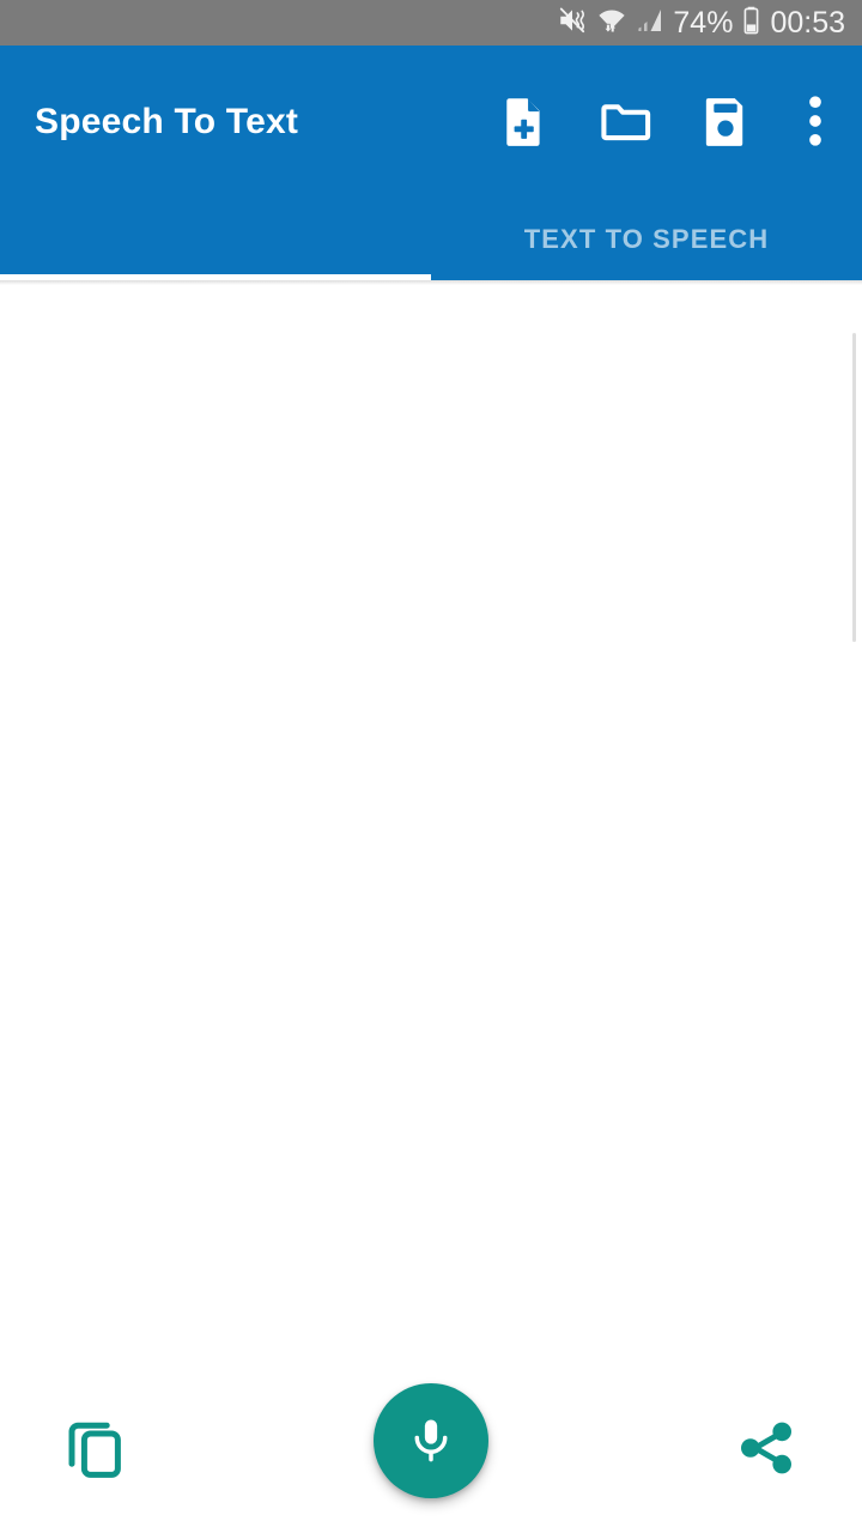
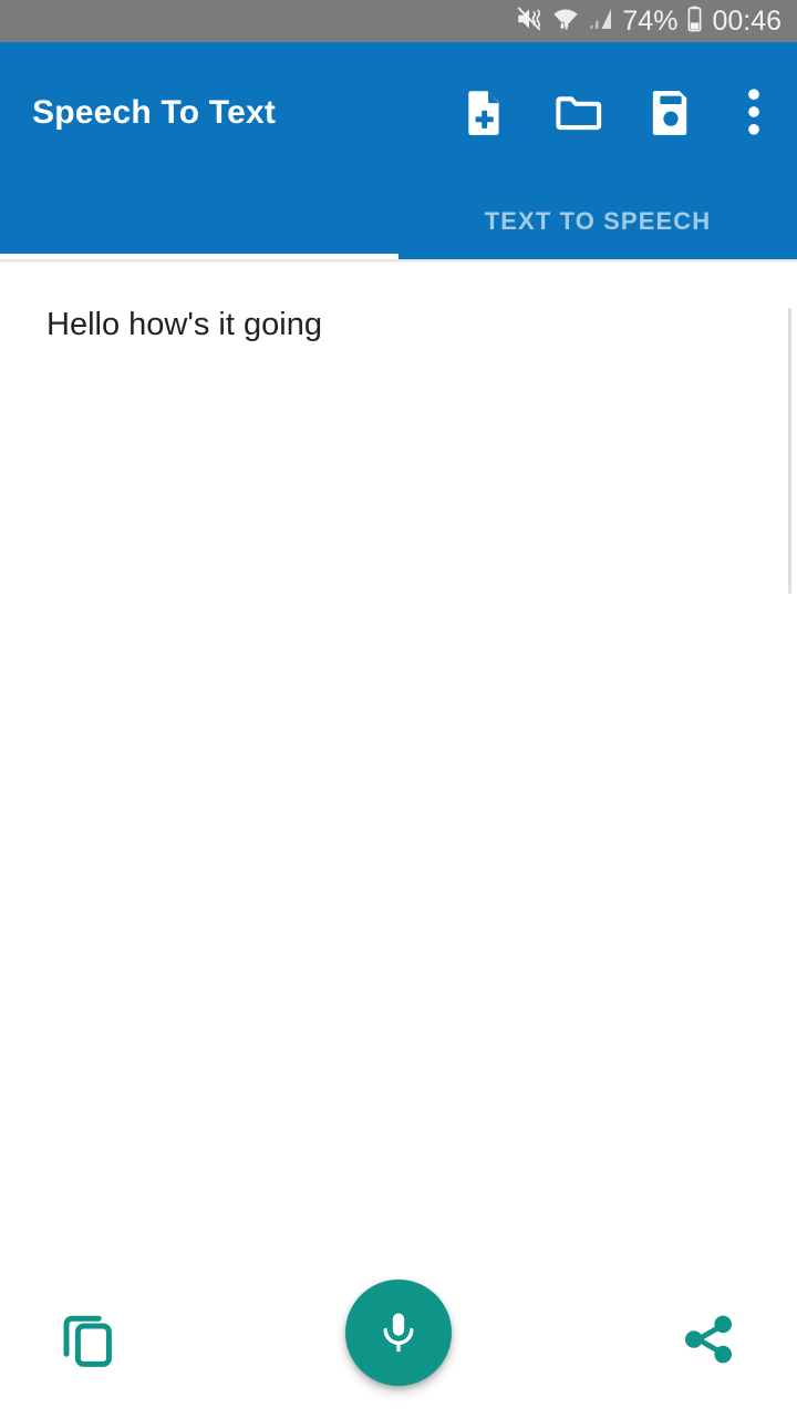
  74%
- 00:53
+ 00:46
  Speech To Text
  TEXT TO SPEECH
+ Hello how's it going
